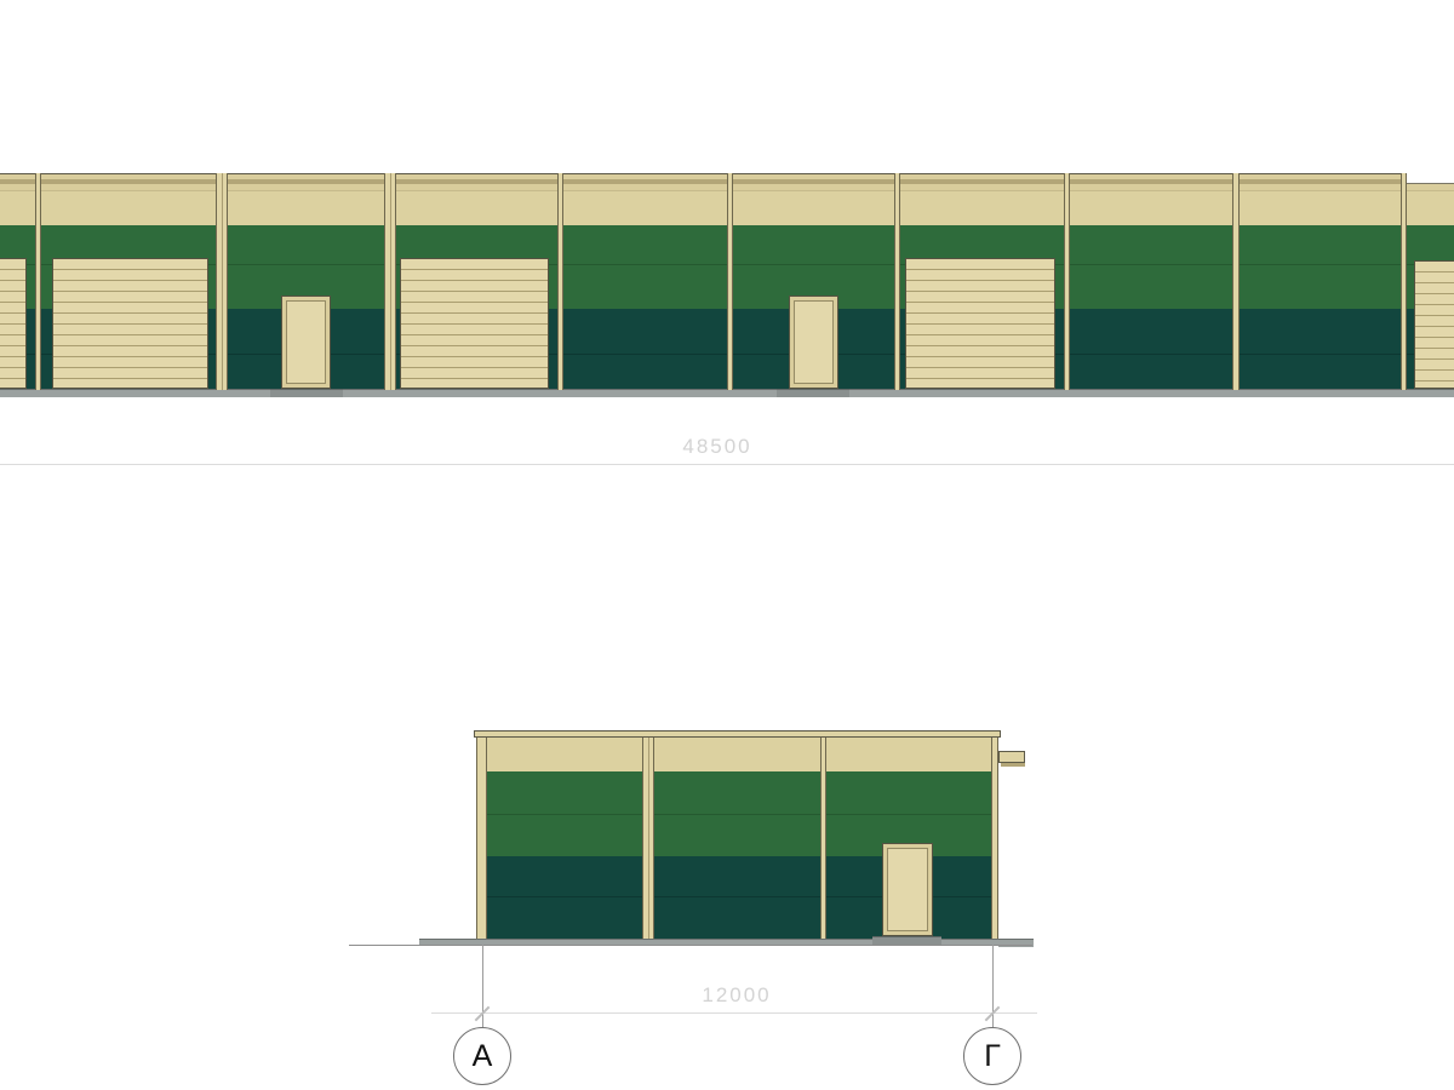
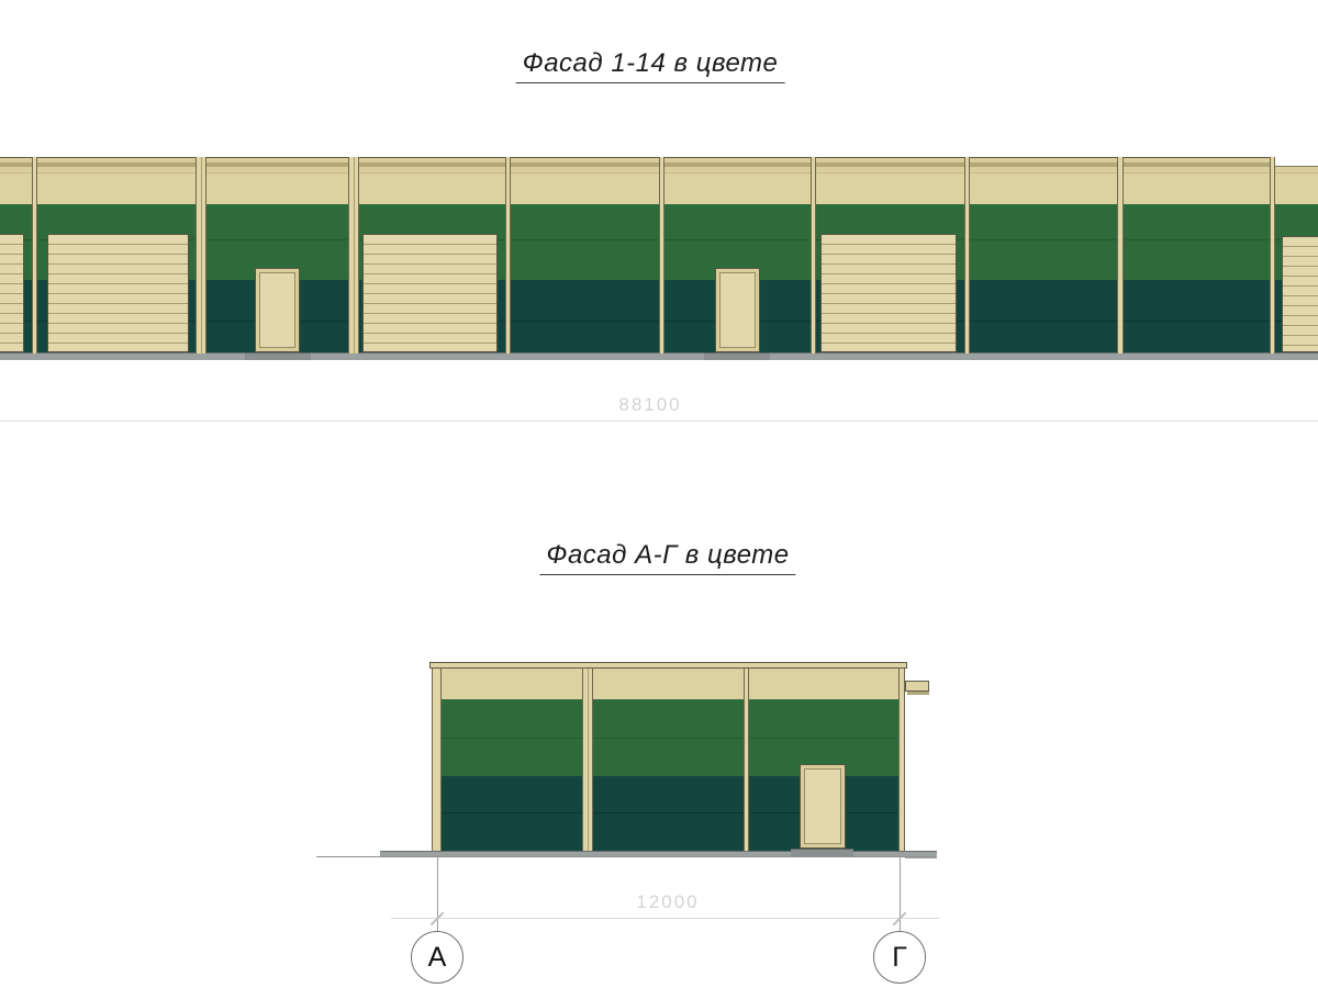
+ Фасад 1-14 в цвете
+ Фасад А-Г в цвете
- 48500
+ 88100
  12000
  А
  Г
